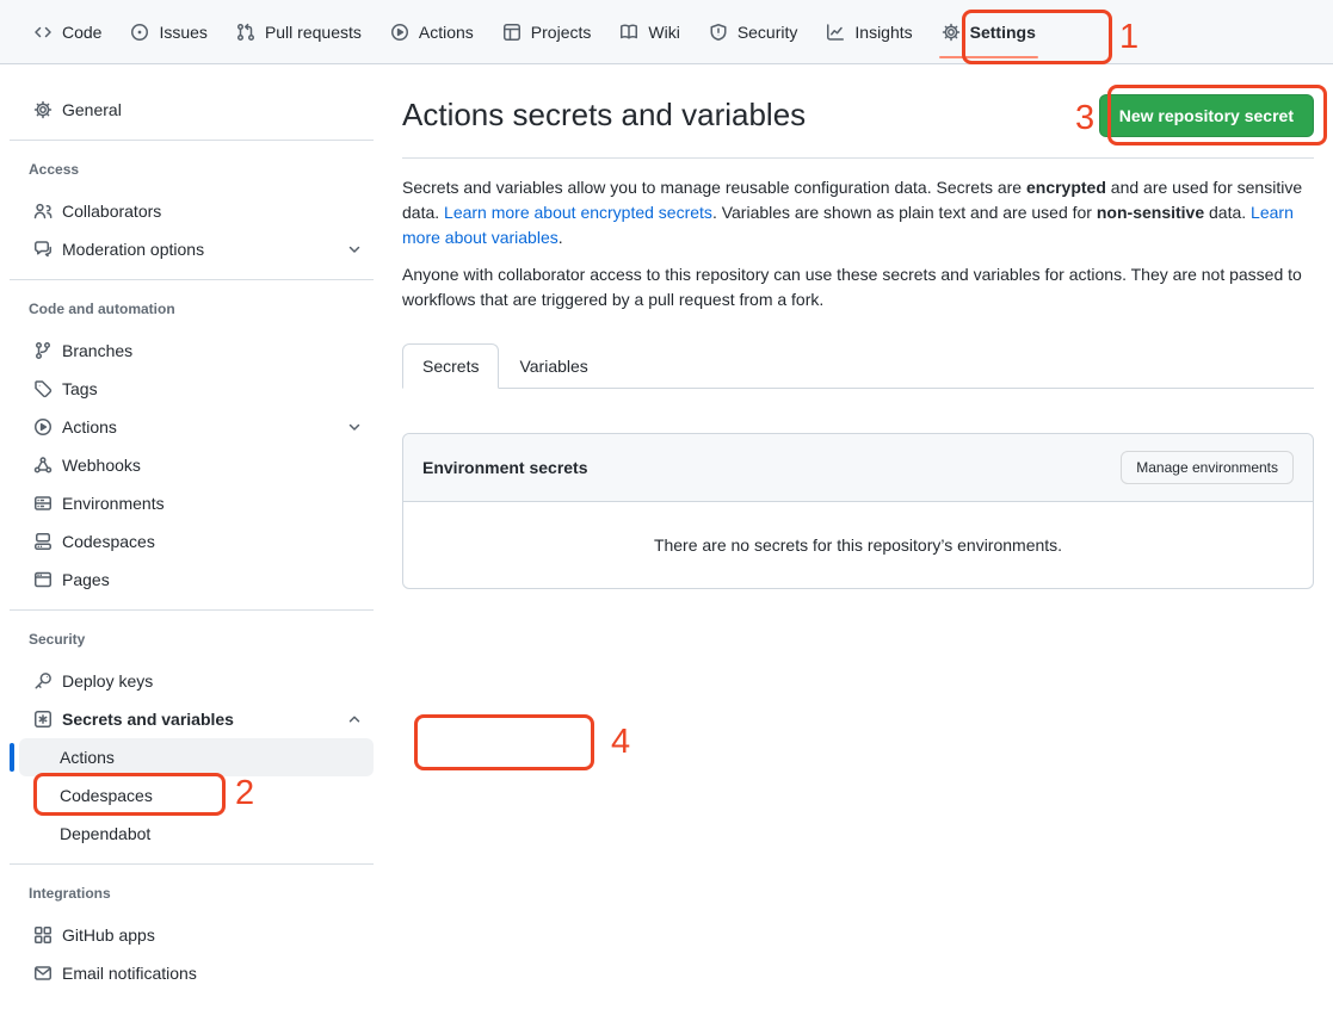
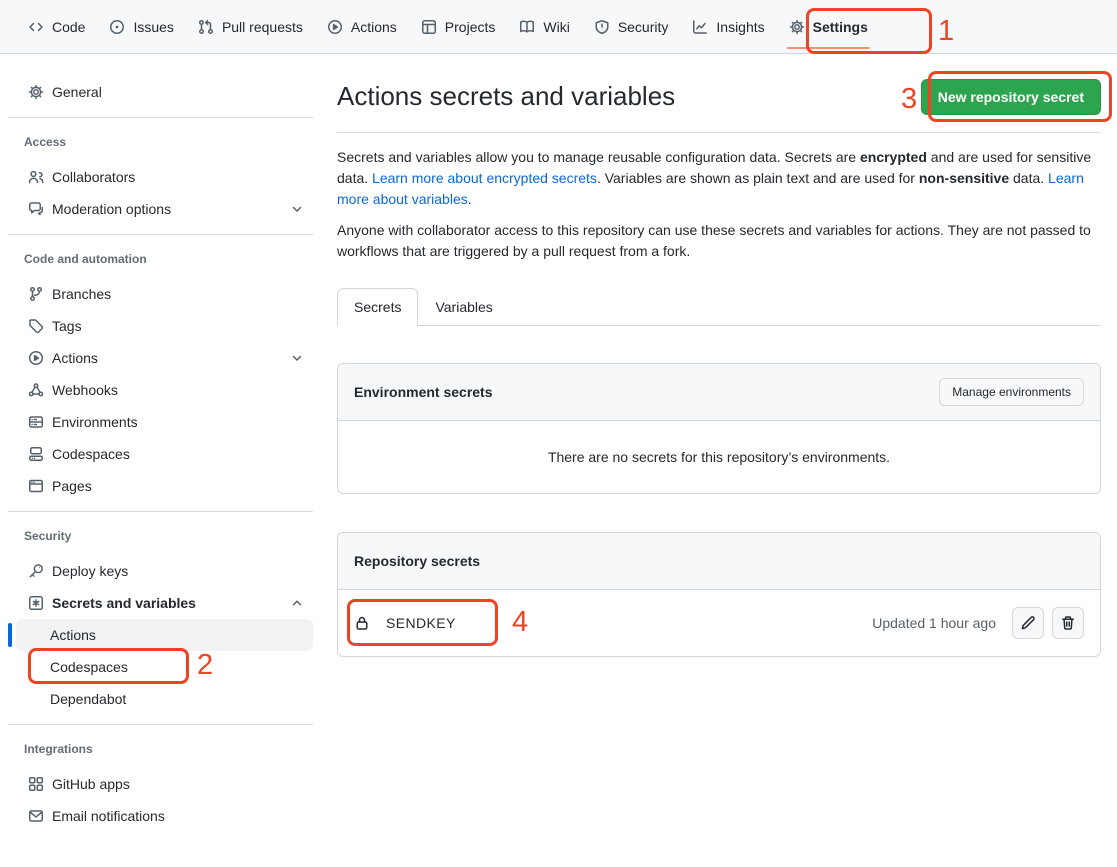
  Code
  Issues
  Pull requests
  Actions
  Projects
  Wiki
  Security
  Insights
  Settings
  General
  Access
  Collaborators
  Moderation options
  Code and automation
  Branches
  Tags
  Actions
  Webhooks
  Environments
  Codespaces
  Pages
  Security
  Deploy keys
  Secrets and variables
  Actions
  Codespaces
  Dependabot
  Integrations
  GitHub apps
  Email notifications
  Actions secrets and variables
  New repository secret
  Secrets and variables allow you to manage reusable configuration data. Secrets are encrypted and are used for sensitive data. Learn more about encrypted secrets. Variables are shown as plain text and are used for non-sensitive data. Learn more about variables.
  Anyone with collaborator access to this repository can use these secrets and variables for actions. They are not passed to workflows that are triggered by a pull request from a fork.
  Secrets
  Variables
  Environment secrets
  Manage environments
  There are no secrets for this repository’s environments.
+ Repository secrets
+ SENDKEY
+ Updated 1 hour ago
  1
  2
  3
  4
